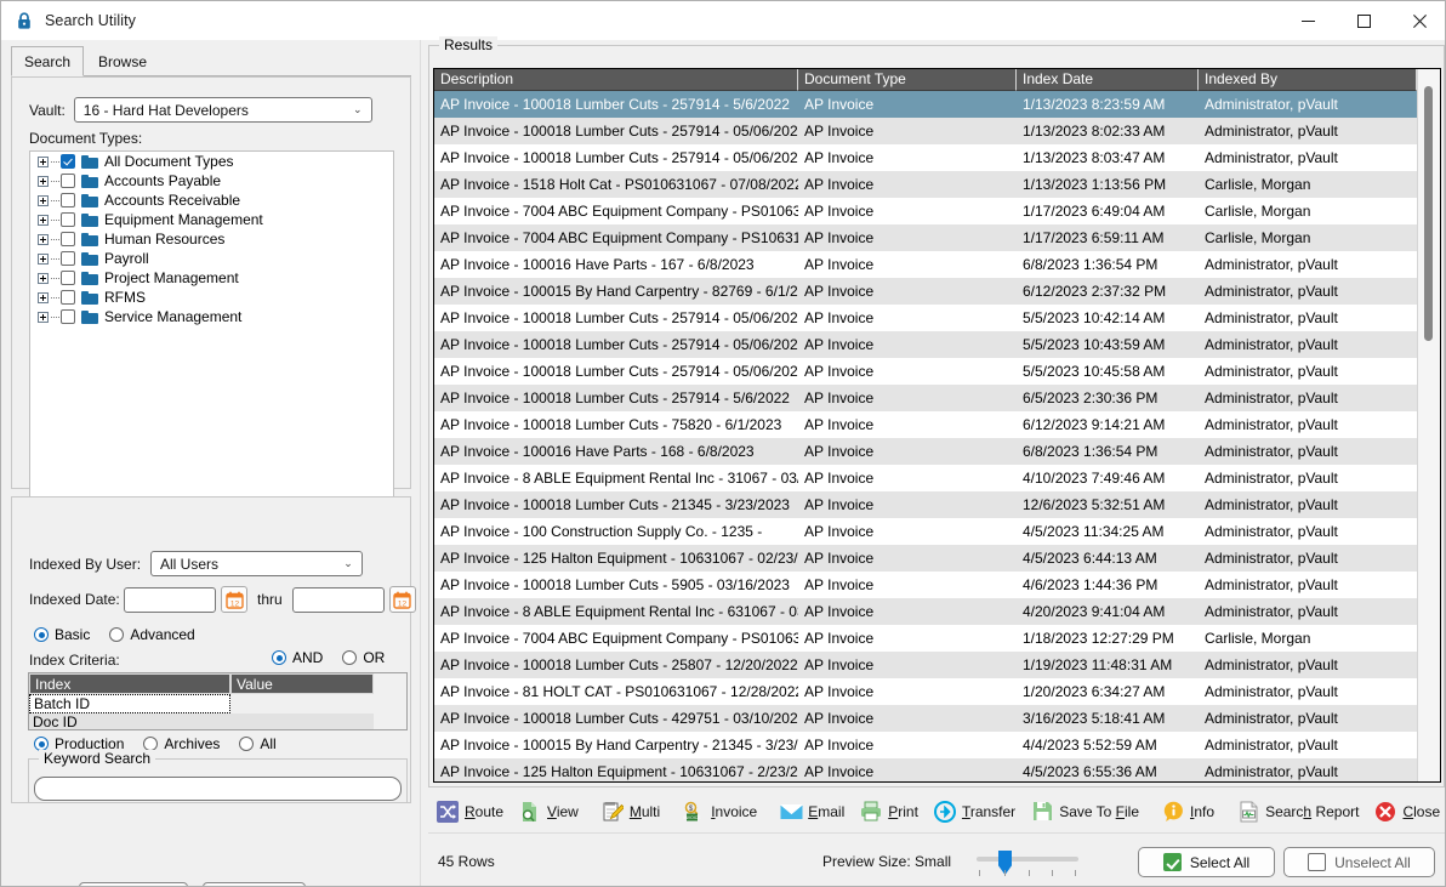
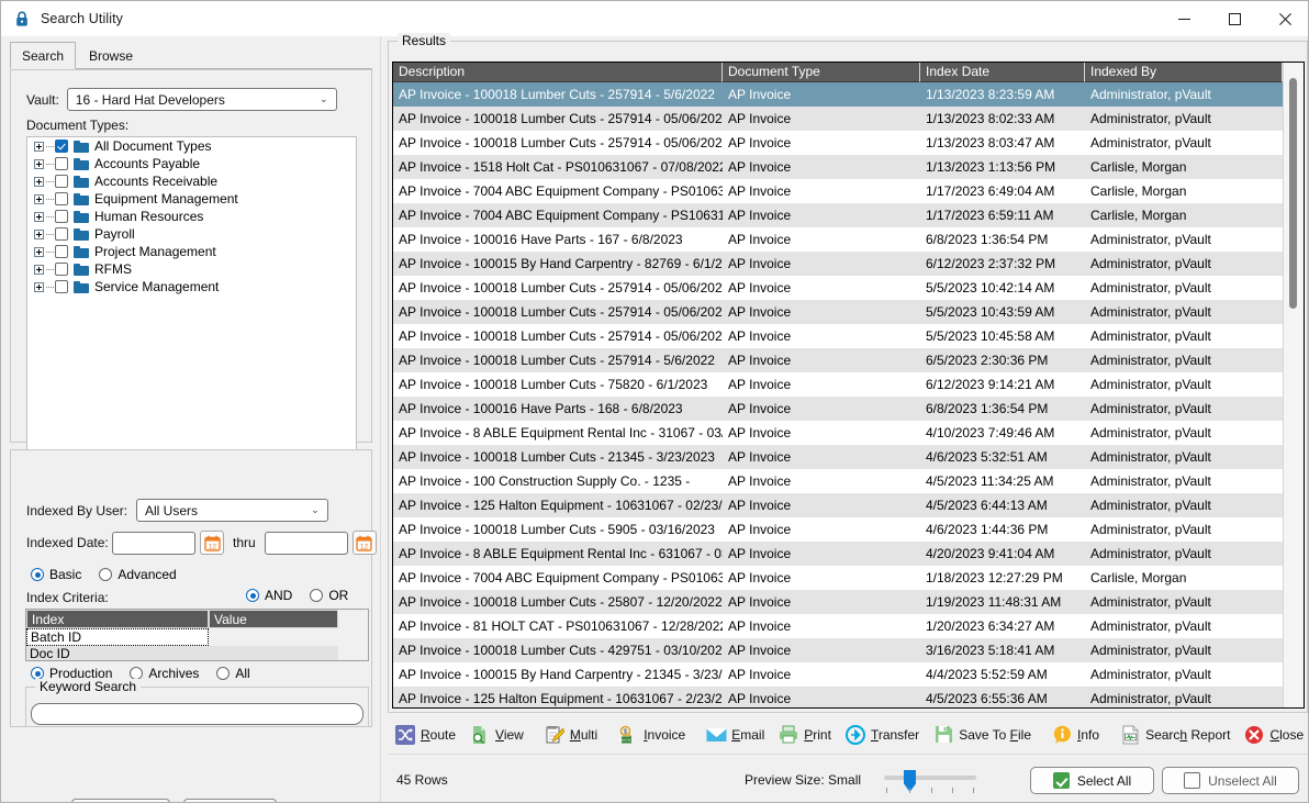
  Search Utility
  Search
  Browse
  Vault:
  16 - Hard Hat Developers
  ⌄
  Document Types:
  All Document Types
  Accounts Payable
  Accounts Receivable
  Equipment Management
  Human Resources
  Payroll
  Project Management
  RFMS
  Service Management
  Indexed By User:
  All Users
  ⌄
  Indexed Date:
  thru
  Basic
  Advanced
  Index Criteria:
  AND
  OR
  Index
  Value
  Batch ID
  Doc ID
  Production
  Archives
  All
  Keyword Search
  Results
  Description
  Document Type
  Index Date
  Indexed By
  AP Invoice - 100018 Lumber Cuts - 257914 - 5/6/2022
  AP Invoice
  1/13/2023 8:23:59 AM
  Administrator, pVault
  AP Invoice - 100018 Lumber Cuts - 257914 - 05/06/202
  AP Invoice
  1/13/2023 8:02:33 AM
  Administrator, pVault
  AP Invoice - 100018 Lumber Cuts - 257914 - 05/06/202
  AP Invoice
  1/13/2023 8:03:47 AM
  Administrator, pVault
  AP Invoice - 1518 Holt Cat - PS010631067 - 07/08/202
  AP Invoice
  1/13/2023 1:13:56 PM
  Carlisle, Morgan
  AP Invoice - 7004 ABC Equipment Company - PS01063
  AP Invoice
  1/17/2023 6:49:04 AM
  Carlisle, Morgan
  AP Invoice - 7004 ABC Equipment Company - PS10631
  AP Invoice
  1/17/2023 6:59:11 AM
  Carlisle, Morgan
  AP Invoice - 100016 Have Parts - 167 - 6/8/2023
  AP Invoice
  6/8/2023 1:36:54 PM
  Administrator, pVault
  AP Invoice - 100015 By Hand Carpentry - 82769 - 6/1/2
  AP Invoice
  6/12/2023 2:37:32 PM
  Administrator, pVault
  AP Invoice - 100018 Lumber Cuts - 257914 - 05/06/202
  AP Invoice
  5/5/2023 10:42:14 AM
  Administrator, pVault
  AP Invoice - 100018 Lumber Cuts - 257914 - 05/06/202
  AP Invoice
  5/5/2023 10:43:59 AM
  Administrator, pVault
  AP Invoice - 100018 Lumber Cuts - 257914 - 05/06/202
  AP Invoice
  5/5/2023 10:45:58 AM
  Administrator, pVault
  AP Invoice - 100018 Lumber Cuts - 257914 - 5/6/2022
  AP Invoice
  6/5/2023 2:30:36 PM
  Administrator, pVault
  AP Invoice - 100018 Lumber Cuts - 75820 - 6/1/2023
  AP Invoice
  6/12/2023 9:14:21 AM
  Administrator, pVault
  AP Invoice - 100016 Have Parts - 168 - 6/8/2023
  AP Invoice
  6/8/2023 1:36:54 PM
  Administrator, pVault
  AP Invoice - 8 ABLE Equipment Rental Inc - 31067 - 03
  AP Invoice
  4/10/2023 7:49:46 AM
  Administrator, pVault
  AP Invoice - 100018 Lumber Cuts - 21345 - 3/23/2023
  AP Invoice
- 12/6/2023 5:32:51 AM
+ 4/6/2023 5:32:51 AM
  Administrator, pVault
  AP Invoice - 100 Construction Supply Co. - 1235 -
  AP Invoice
  4/5/2023 11:34:25 AM
  Administrator, pVault
  AP Invoice - 125 Halton Equipment - 10631067 - 02/23/
  AP Invoice
  4/5/2023 6:44:13 AM
  Administrator, pVault
  AP Invoice - 100018 Lumber Cuts - 5905 - 03/16/2023
  AP Invoice
  4/6/2023 1:44:36 PM
  Administrator, pVault
  AP Invoice - 8 ABLE Equipment Rental Inc - 631067 - 0
  AP Invoice
  4/20/2023 9:41:04 AM
  Administrator, pVault
  AP Invoice - 7004 ABC Equipment Company - PS01063
  AP Invoice
  1/18/2023 12:27:29 PM
  Carlisle, Morgan
  AP Invoice - 100018 Lumber Cuts - 25807 - 12/20/2022
  AP Invoice
  1/19/2023 11:48:31 AM
  Administrator, pVault
  AP Invoice - 81 HOLT CAT - PS010631067 - 12/28/202
  AP Invoice
  1/20/2023 6:34:27 AM
  Administrator, pVault
  AP Invoice - 100018 Lumber Cuts - 429751 - 03/10/202
  AP Invoice
  3/16/2023 5:18:41 AM
  Administrator, pVault
  AP Invoice - 100015 By Hand Carpentry - 21345 - 3/23/
  AP Invoice
  4/4/2023 5:52:59 AM
  Administrator, pVault
  AP Invoice - 125 Halton Equipment - 10631067 - 2/23/2
  AP Invoice
  4/5/2023 6:55:36 AM
  Administrator, pVault
  Route
  View
  Multi
  Invoice
  Email
  Print
  Transfer
  Save To File
  Info
  Search Report
  Close
  45 Rows
  Preview Size: Small
  Select All
  Unselect All
